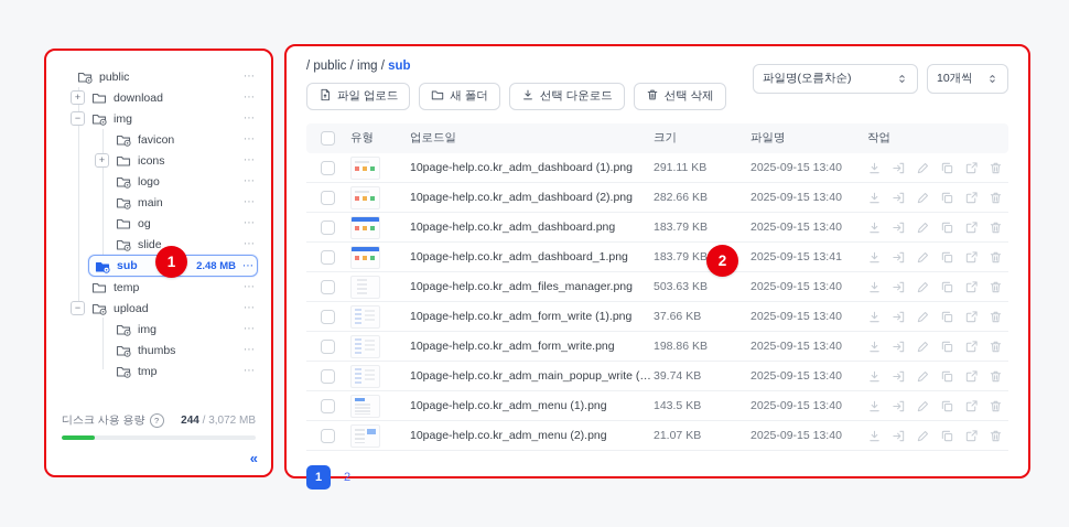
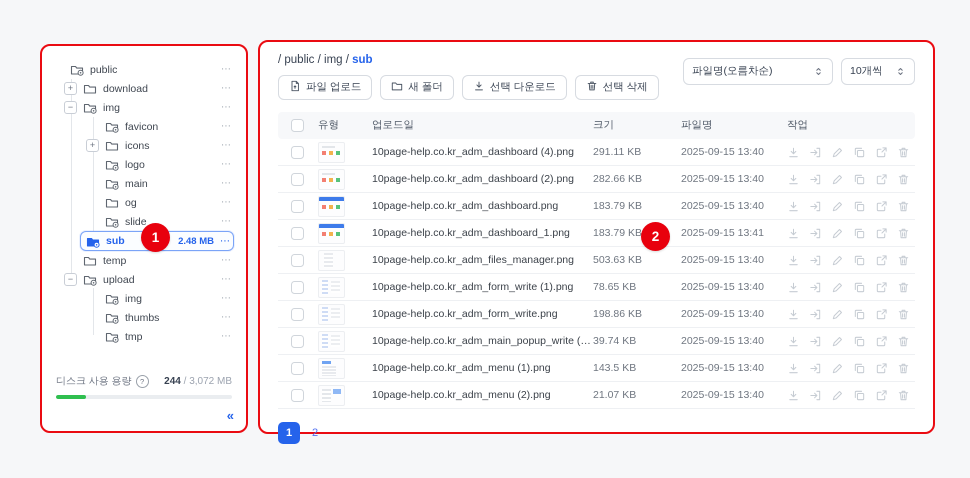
  public
  ⋯
  +
  download
  ⋯
  −
  img
  ⋯
  favicon
  ⋯
  +
  icons
  ⋯
  logo
  ⋯
  main
  ⋯
  og
  ⋯
  slide
  ⋯
  sub
  2.48 MB
  ⋯
  temp
  ⋯
  −
  upload
  ⋯
  img
  ⋯
  thumbs
  ⋯
  tmp
  ⋯
  디스크 사용 용량 ?
  244 / 3,072 MB
  «
  / public / img / sub
  파일명(오름차순)
  10개씩
  파일 업로드
  새 폴더
  선택 다운로드
  선택 삭제
  유형
  업로드일
  크기
  파일명
  작업
- 10page-help.co.kr_adm_dashboard (1).png
+ 10page-help.co.kr_adm_dashboard (4).png
  291.11 KB
  2025-09-15 13:40
  10page-help.co.kr_adm_dashboard (2).png
  282.66 KB
  2025-09-15 13:40
  10page-help.co.kr_adm_dashboard.png
  183.79 KB
  2025-09-15 13:40
  10page-help.co.kr_adm_dashboard_1.png
  183.79 KB
  2025-09-15 13:41
  10page-help.co.kr_adm_files_manager.png
  503.63 KB
  2025-09-15 13:40
  10page-help.co.kr_adm_form_write (1).png
- 37.66 KB
+ 78.65 KB
  2025-09-15 13:40
  10page-help.co.kr_adm_form_write.png
  198.86 KB
  2025-09-15 13:40
  10page-help.co.kr_adm_main_popup_write (2).
  39.74 KB
  2025-09-15 13:40
  10page-help.co.kr_adm_menu (1).png
  143.5 KB
  2025-09-15 13:40
  10page-help.co.kr_adm_menu (2).png
  21.07 KB
  2025-09-15 13:40
  1
  2
  1
  2
